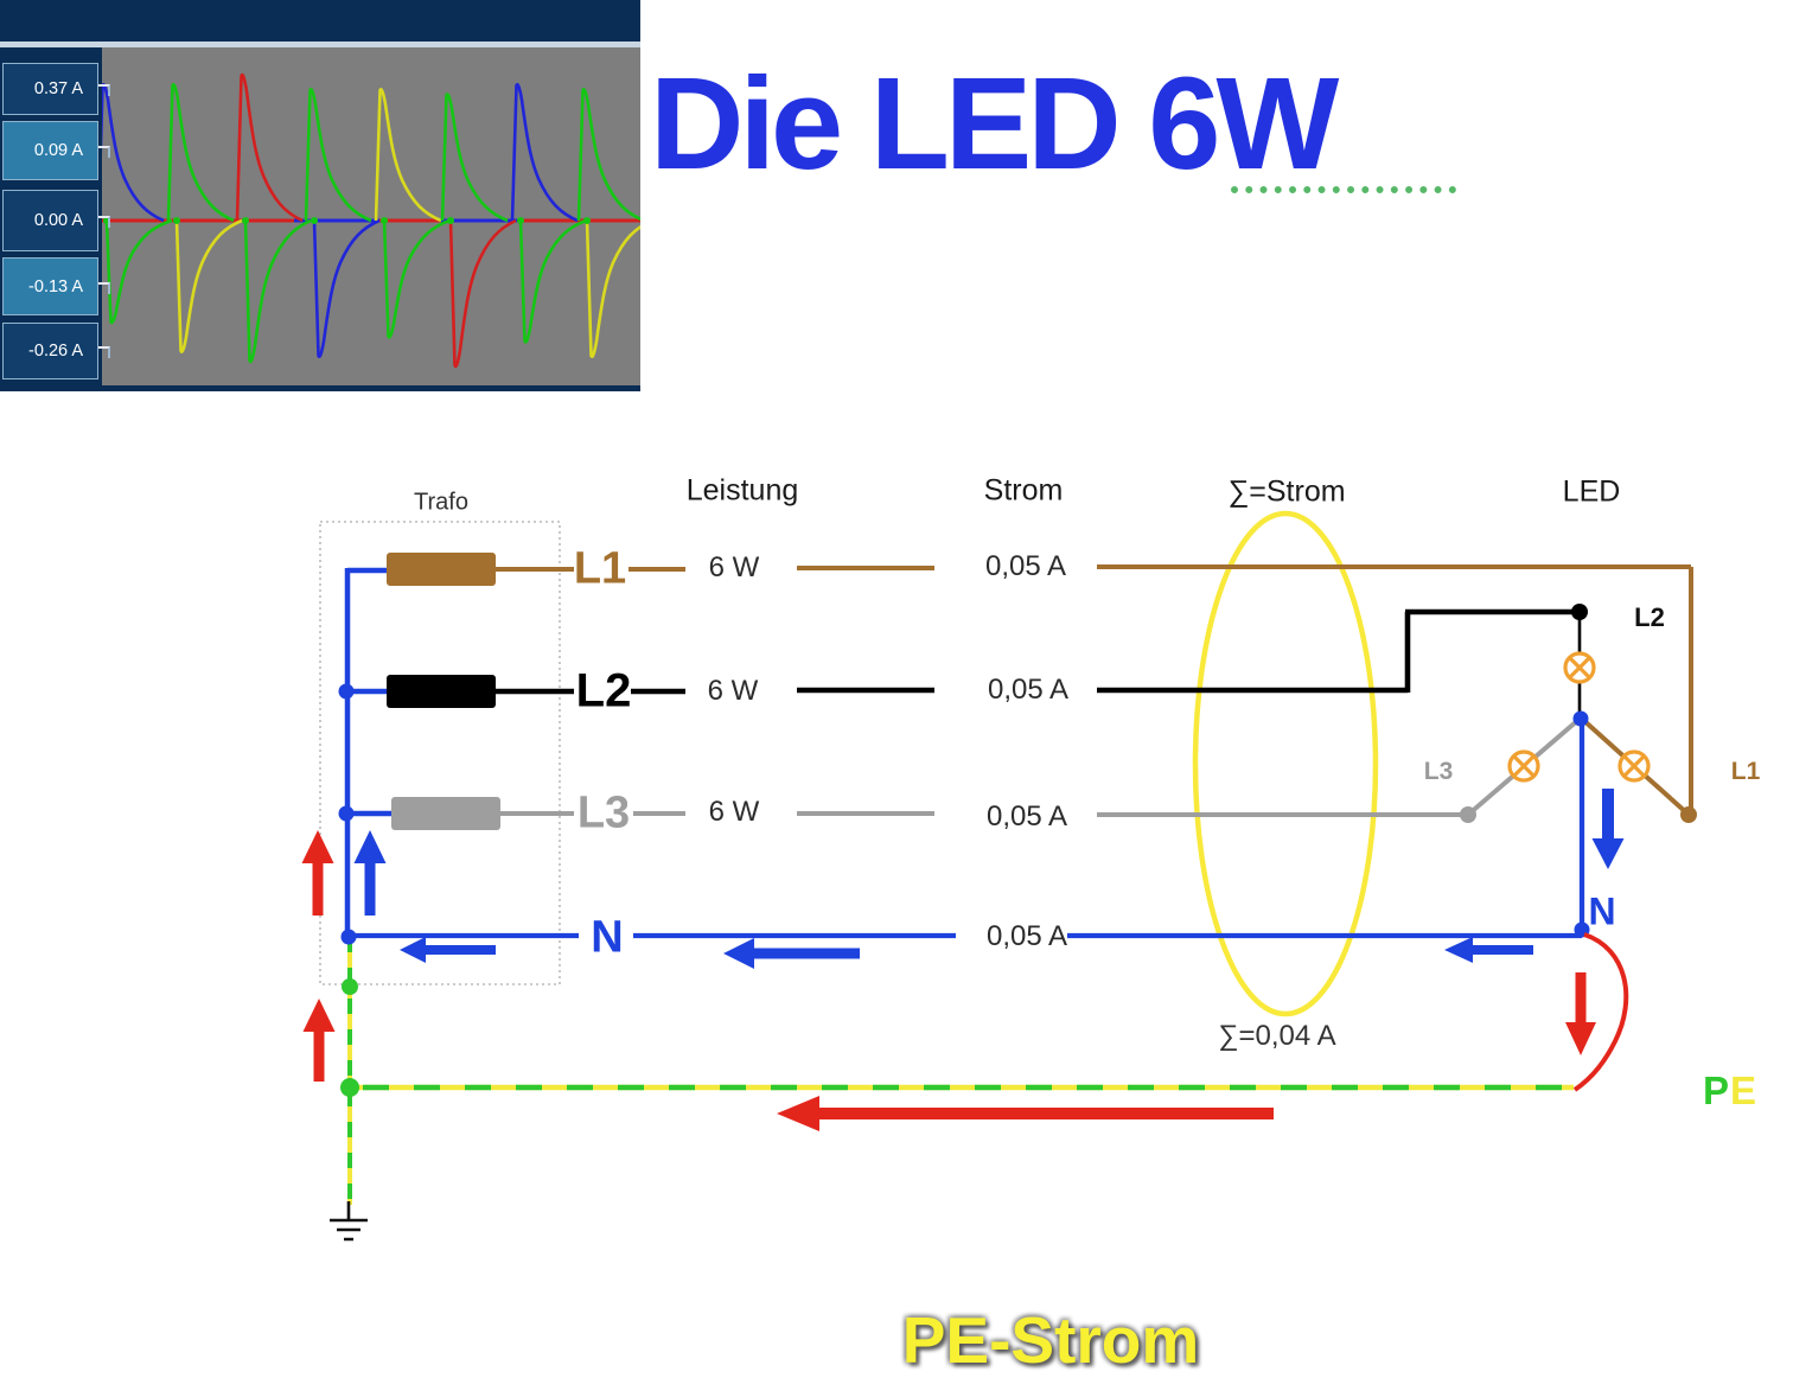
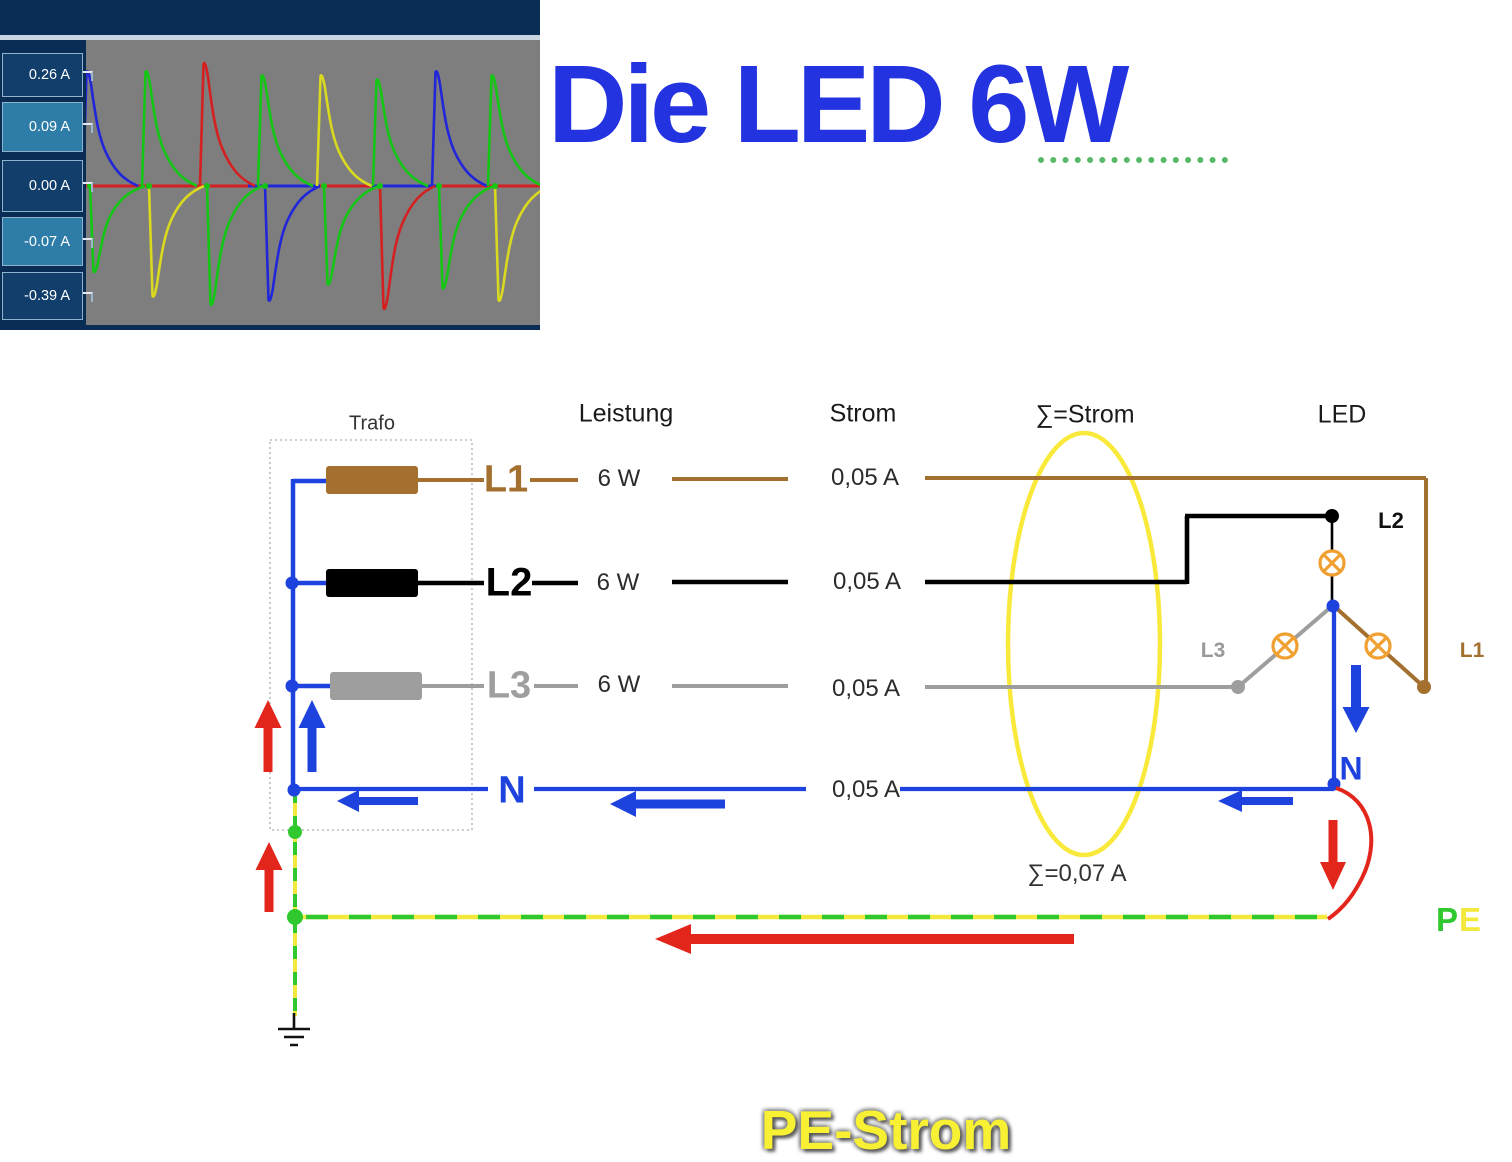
- 0.37 A
+ 0.26 A
  0.09 A
  0.00 A
- -0.13 A
+ -0.07 A
- -0.26 A
+ -0.39 A
  Die LED 6W
  Trafo
  Leistung
  Strom
  ∑=Strom
  LED
  L1
  L2
  L3
  N
  6 W
  6 W
  6 W
  0,05 A
  0,05 A
  0,05 A
  0,05 A
- ∑=0,04 A
+ ∑=0,07 A
  L2
  L3
  L1
  N
  PE
  PE-Strom
